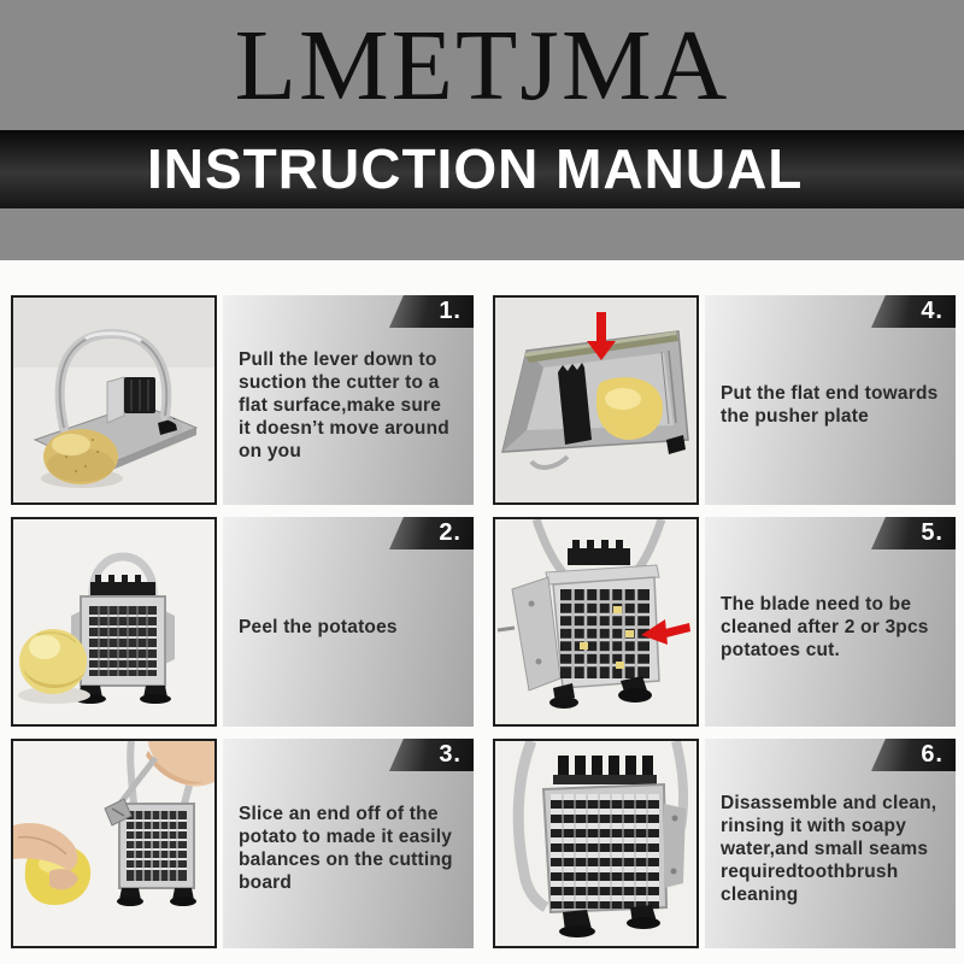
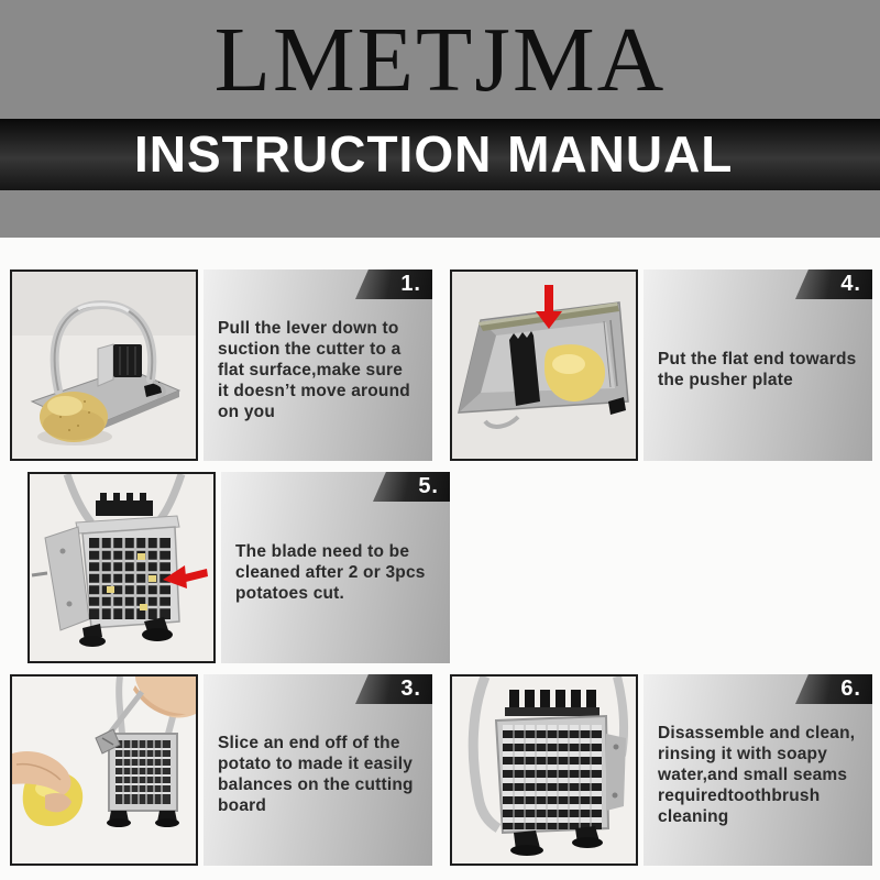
  LMETJMA
  INSTRUCTION MANUAL
  1.
  Pull the lever down to
  suction the cutter to a
  flat surface,make sure
  it doesn’t move around
  on you
  4.
  Put the flat end towards
  the pusher plate
- 2.
- Peel the potatoes
  5.
  The blade need to be
  cleaned after 2 or 3pcs
  potatoes cut.
  3.
  Slice an end off of the
  potato to made it easily
  balances on the cutting
  board
  6.
  Disassemble and clean,
  rinsing it with soapy
  water,and small seams
  requiredtoothbrush
  cleaning
